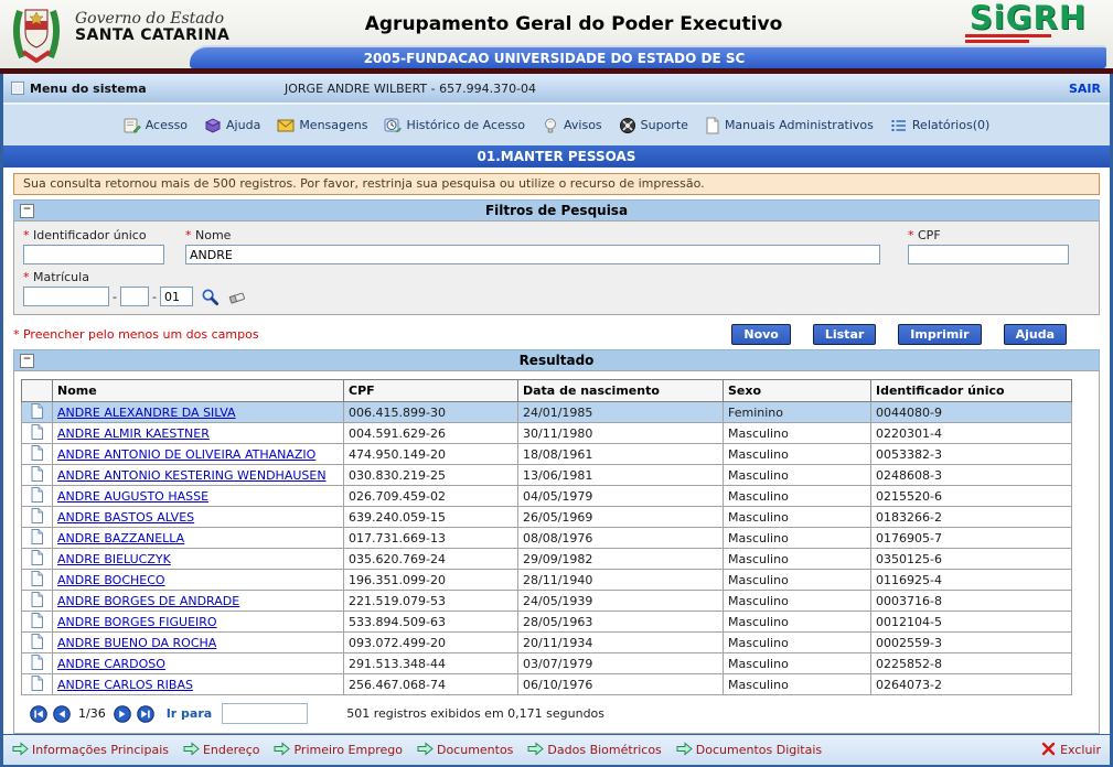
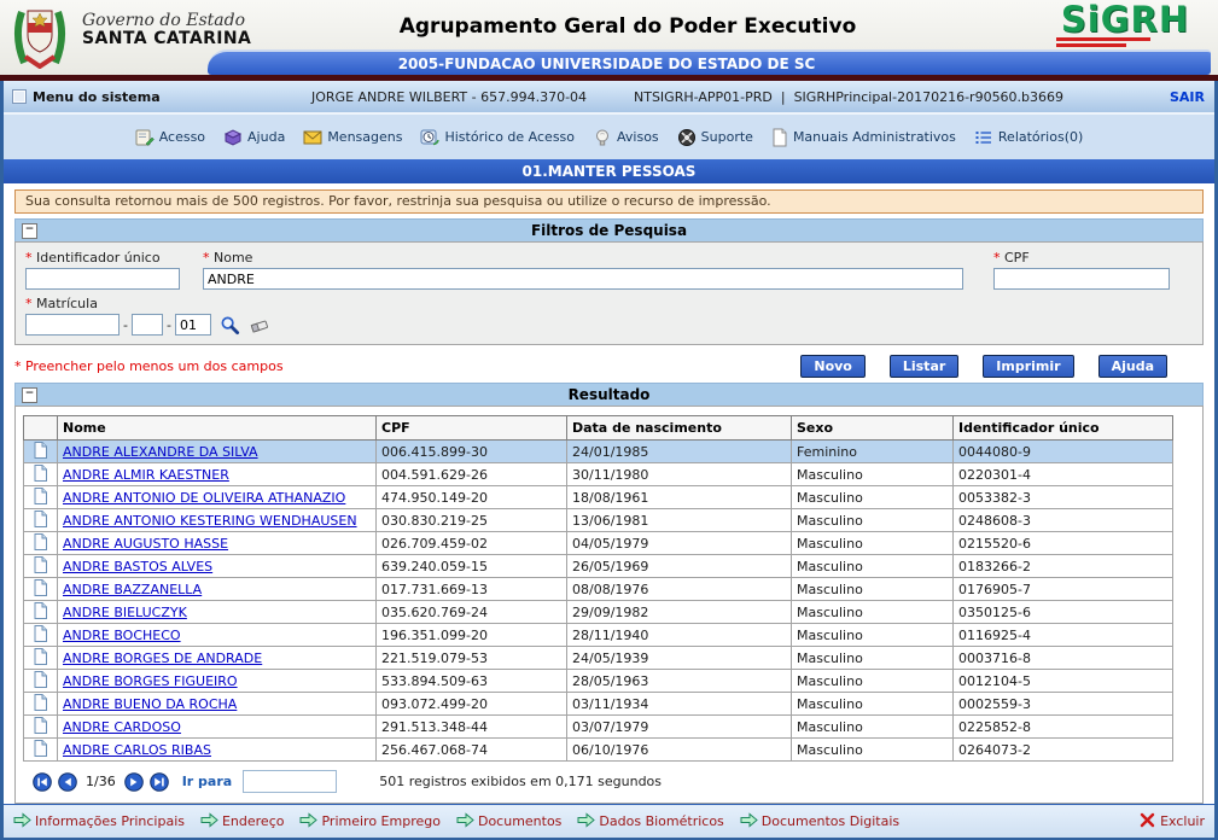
  Governo do Estado
  SANTA CATARINA
  Agrupamento Geral do Poder Executivo
  2005-FUNDACAO UNIVERSIDADE DO ESTADO DE SC
  SiGRH
  Menu do sistema
  JORGE ANDRE WILBERT - 657.994.370-04
+ NTSIGRH-APP01-PRD | SIGRHPrincipal-20170216-r90560.b3669
  SAIR
  Acesso
  Ajuda
  Mensagens
  Histórico de Acesso
  Avisos
  Suporte
  Manuais Administrativos
  Relatórios(0)
  01.MANTER PESSOAS
  Sua consulta retornou mais de 500 registros. Por favor, restrinja sua pesquisa ou utilize o recurso de impressão.
  −
  Filtros de Pesquisa
  * Identificador único
  * Nome
  ANDRE
  * CPF
  * Matrícula
  -
  -
  01
  * Preencher pelo menos um dos campos
  Novo
  Listar
  Imprimir
  Ajuda
  −
  Resultado
  	Nome	CPF	Data de nascimento	Sexo	Identificador único
  	ANDRE ALEXANDRE DA SILVA	006.415.899-30	24/01/1985	Feminino	0044080-9
  	ANDRE ALMIR KAESTNER	004.591.629-26	30/11/1980	Masculino	0220301-4
  	ANDRE ANTONIO DE OLIVEIRA ATHANAZIO	474.950.149-20	18/08/1961	Masculino	0053382-3
  	ANDRE ANTONIO KESTERING WENDHAUSEN	030.830.219-25	13/06/1981	Masculino	0248608-3
  	ANDRE AUGUSTO HASSE	026.709.459-02	04/05/1979	Masculino	0215520-6
  	ANDRE BASTOS ALVES	639.240.059-15	26/05/1969	Masculino	0183266-2
  	ANDRE BAZZANELLA	017.731.669-13	08/08/1976	Masculino	0176905-7
  	ANDRE BIELUCZYK	035.620.769-24	29/09/1982	Masculino	0350125-6
  	ANDRE BOCHECO	196.351.099-20	28/11/1940	Masculino	0116925-4
  	ANDRE BORGES DE ANDRADE	221.519.079-53	24/05/1939	Masculino	0003716-8
  	ANDRE BORGES FIGUEIRO	533.894.509-63	28/05/1963	Masculino	0012104-5
- 	ANDRE BUENO DA ROCHA	093.072.499-20	20/11/1934	Masculino	0002559-3
+ 	ANDRE BUENO DA ROCHA	093.072.499-20	03/11/1934	Masculino	0002559-3
  	ANDRE CARDOSO	291.513.348-44	03/07/1979	Masculino	0225852-8
  	ANDRE CARLOS RIBAS	256.467.068-74	06/10/1976	Masculino	0264073-2
  1/36
  Ir para
  501 registros exibidos em 0,171 segundos
  Informações Principais
  Endereço
  Primeiro Emprego
  Documentos
  Dados Biométricos
  Documentos Digitais
  Excluir
